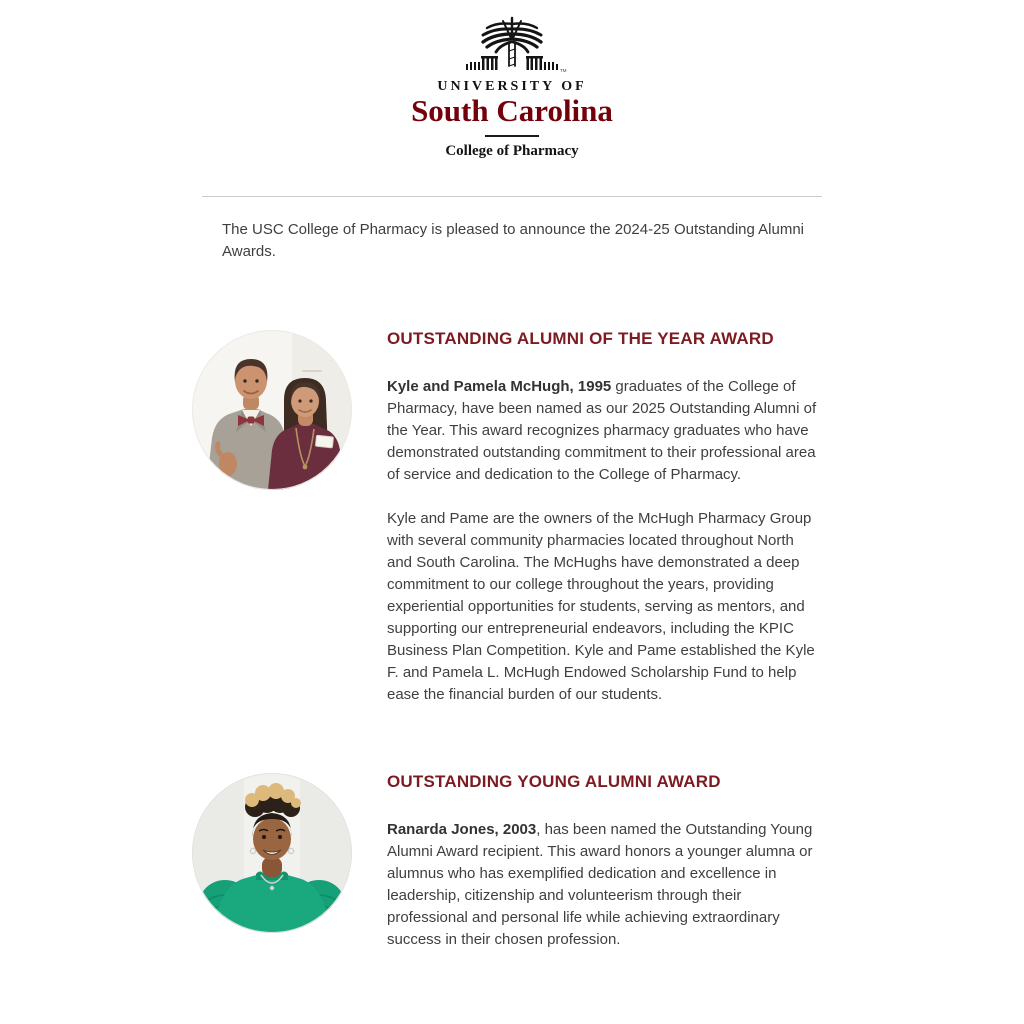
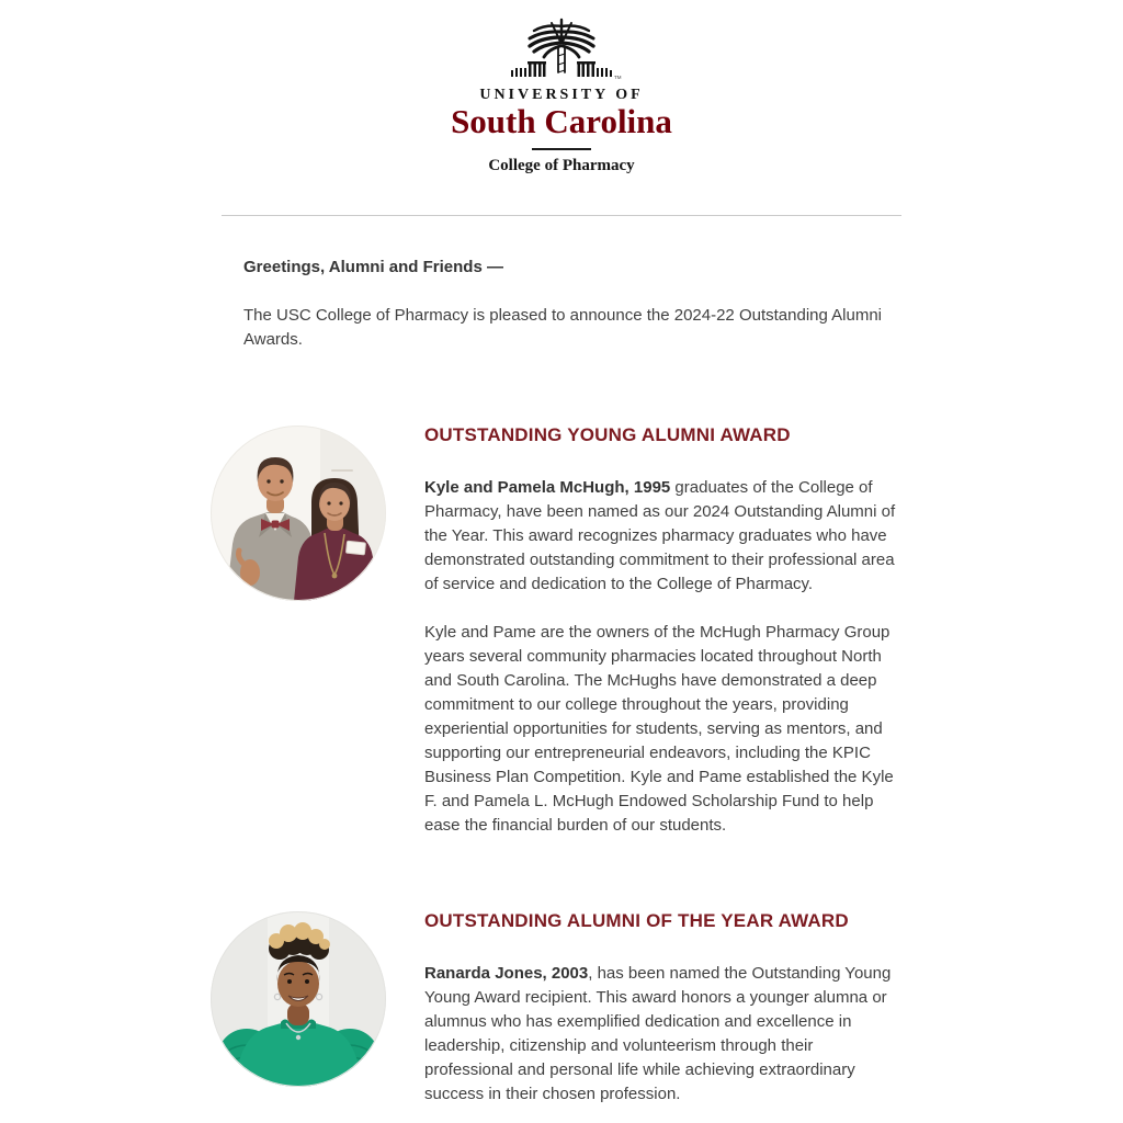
  UNIVERSITY OF
  South Carolina
  College of Pharmacy
+ Greetings, Alumni and Friends —
- The USC College of Pharmacy is pleased to announce the 2024-25 Outstanding Alumni Awards.
+ The USC College of Pharmacy is pleased to announce the 2024-22 Outstanding Alumni Awards.
- OUTSTANDING ALUMNI OF THE YEAR AWARD
+ OUTSTANDING YOUNG ALUMNI AWARD
- Kyle and Pamela McHugh, 1995 graduates of the College of Pharmacy, have been named as our 2025 Outstanding Alumni of the Year. This award recognizes pharmacy graduates who have demonstrated outstanding commitment to their professional area of service and dedication to the College of Pharmacy.
+ Kyle and Pamela McHugh, 1995 graduates of the College of Pharmacy, have been named as our 2024 Outstanding Alumni of the Year. This award recognizes pharmacy graduates who have demonstrated outstanding commitment to their professional area of service and dedication to the College of Pharmacy.
- Kyle and Pame are the owners of the McHugh Pharmacy Group with several community pharmacies located throughout North and South Carolina. The McHughs have demonstrated a deep commitment to our college throughout the years, providing experiential opportunities for students, serving as mentors, and supporting our entrepreneurial endeavors, including the KPIC Business Plan Competition. Kyle and Pame established the Kyle F. and Pamela L. McHugh Endowed Scholarship Fund to help ease the financial burden of our students.
+ Kyle and Pame are the owners of the McHugh Pharmacy Group years several community pharmacies located throughout North and South Carolina. The McHughs have demonstrated a deep commitment to our college throughout the years, providing experiential opportunities for students, serving as mentors, and supporting our entrepreneurial endeavors, including the KPIC Business Plan Competition. Kyle and Pame established the Kyle F. and Pamela L. McHugh Endowed Scholarship Fund to help ease the financial burden of our students.
- OUTSTANDING YOUNG ALUMNI AWARD
+ OUTSTANDING ALUMNI OF THE YEAR AWARD
- Ranarda Jones, 2003, has been named the Outstanding Young Alumni Award recipient. This award honors a younger alumna or alumnus who has exemplified dedication and excellence in leadership, citizenship and volunteerism through their professional and personal life while achieving extraordinary success in their chosen profession.
+ Ranarda Jones, 2003, has been named the Outstanding Young Young Award recipient. This award honors a younger alumna or alumnus who has exemplified dedication and excellence in leadership, citizenship and volunteerism through their professional and personal life while achieving extraordinary success in their chosen profession.
